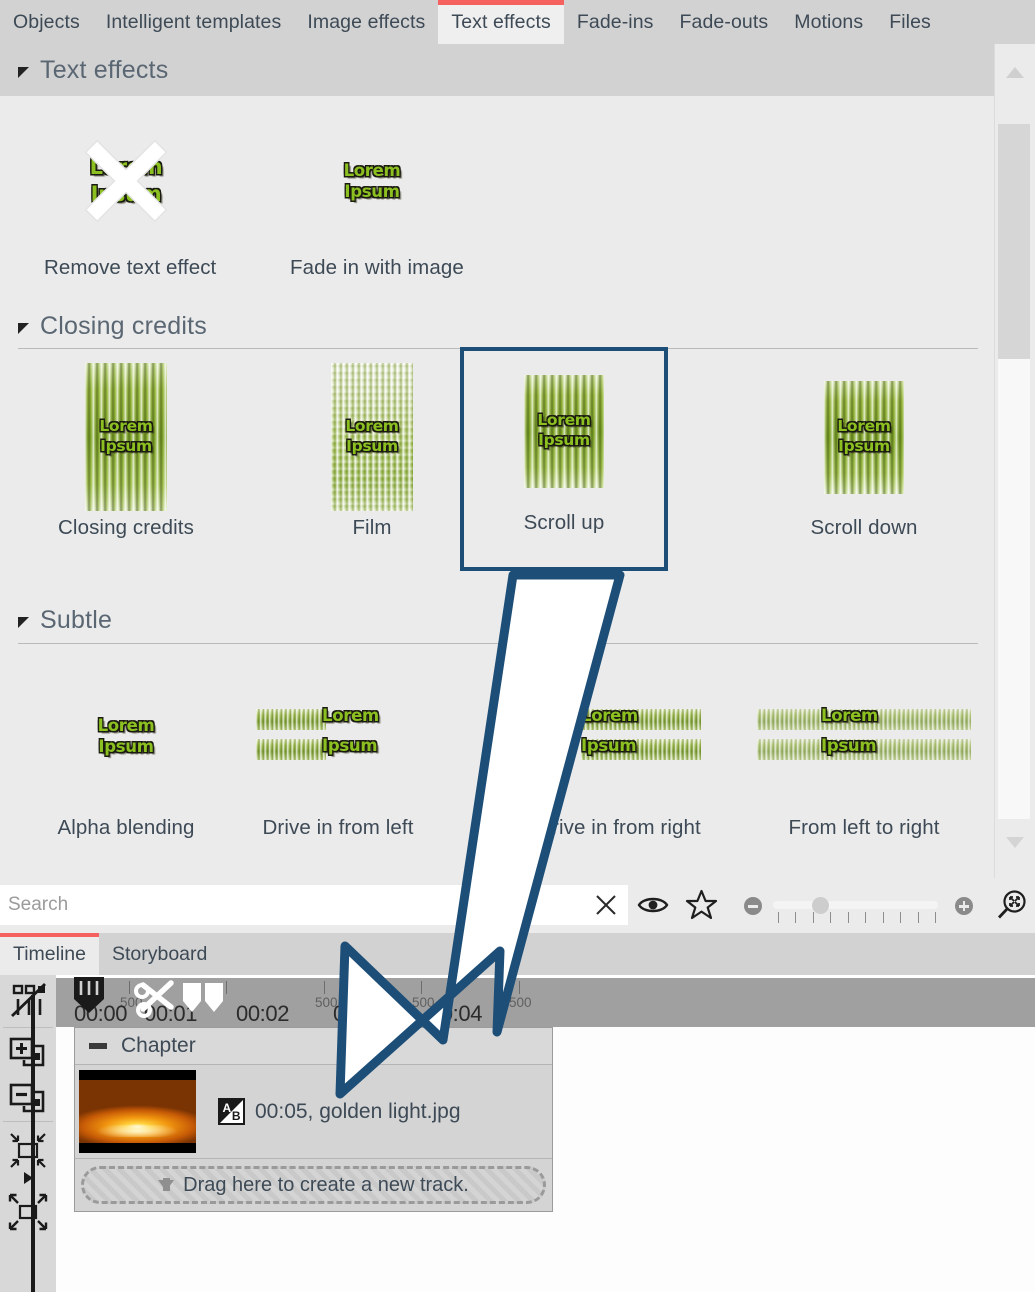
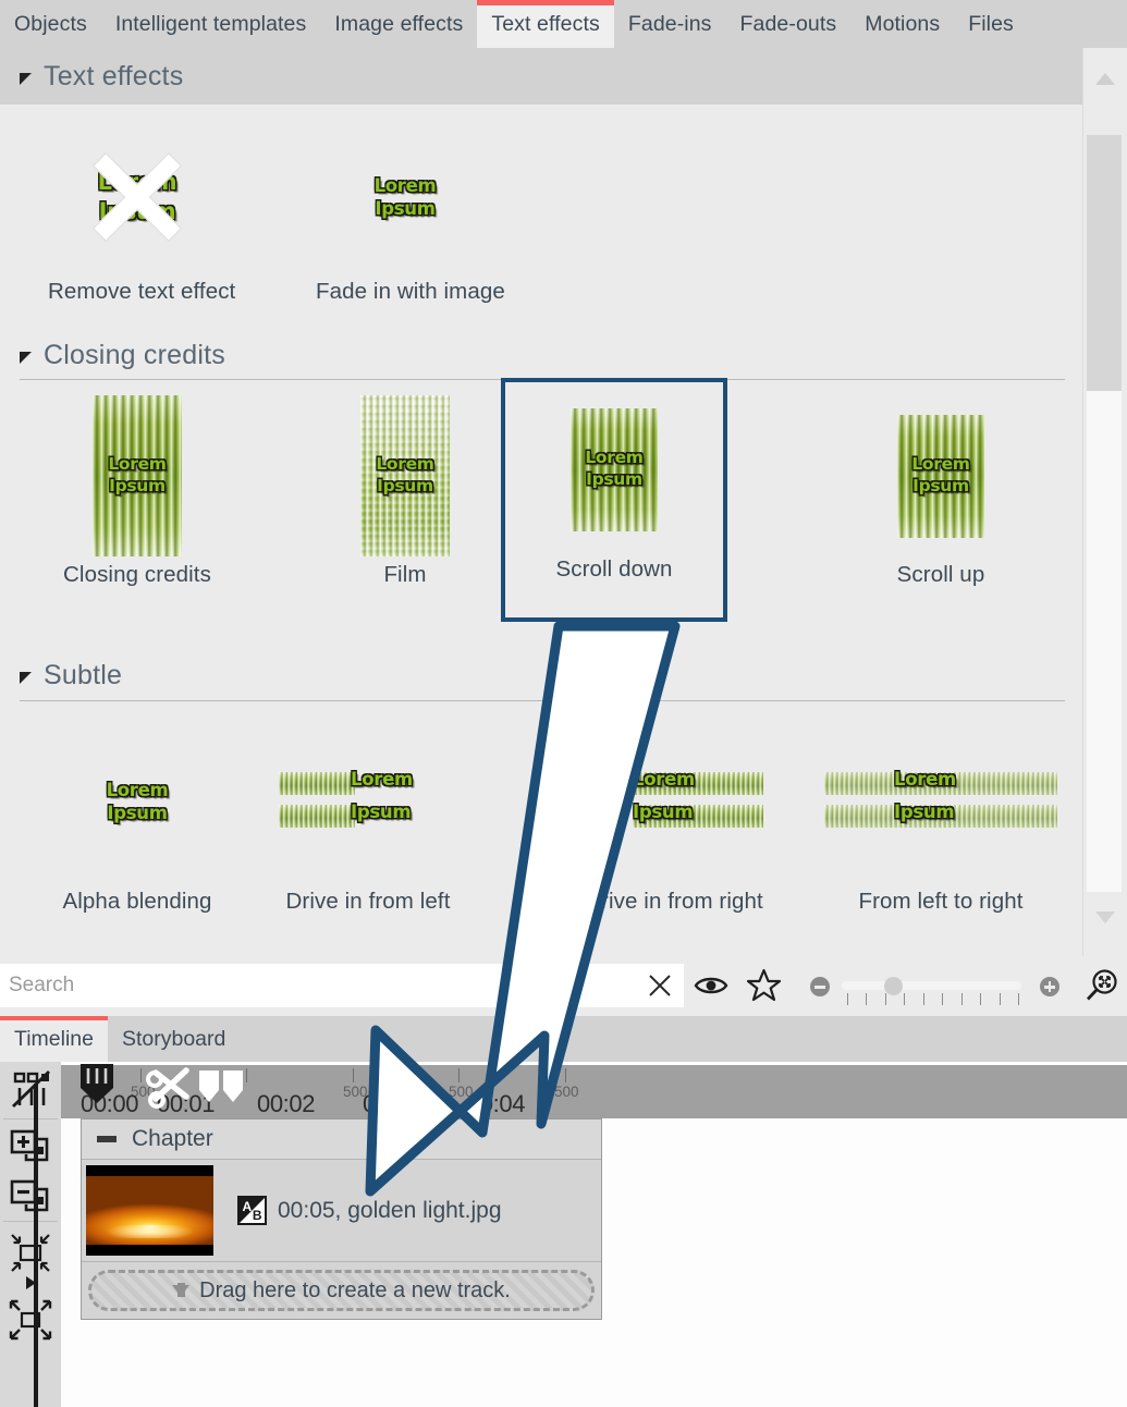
  Objects
  Intelligent templates
  Image effects
  Text effects
  Fade-ins
  Fade-outs
  Motions
  Files
  Text effects
  Remove text effec
  Lorem
  Ipsum
  Fade in with imag
  Closing credits
  Lorem
  Ipsum
  Closing credits
  Lorem
  Ipsum
  Film
  Lorem
  Ipsum
- Scroll up
+ Scroll down
  Lorem
  Ipsum
- Scroll down
+ Scroll up
  Subtle
  Lorem
  Ipsum
  Alpha blending
  Lorem
  Ipsum
  Drive in from left
  orem
  Ipsum
  ive in from right
  Lorem
  Ipsum
  From left to right
  Search
  Timeline
  Storyboard
  500
  500
  500
  500
  00:00
  0:01
  00:02
  Chapter
  A
  B
  00:05, golden light.jpg
  Drag here to create a new track.
